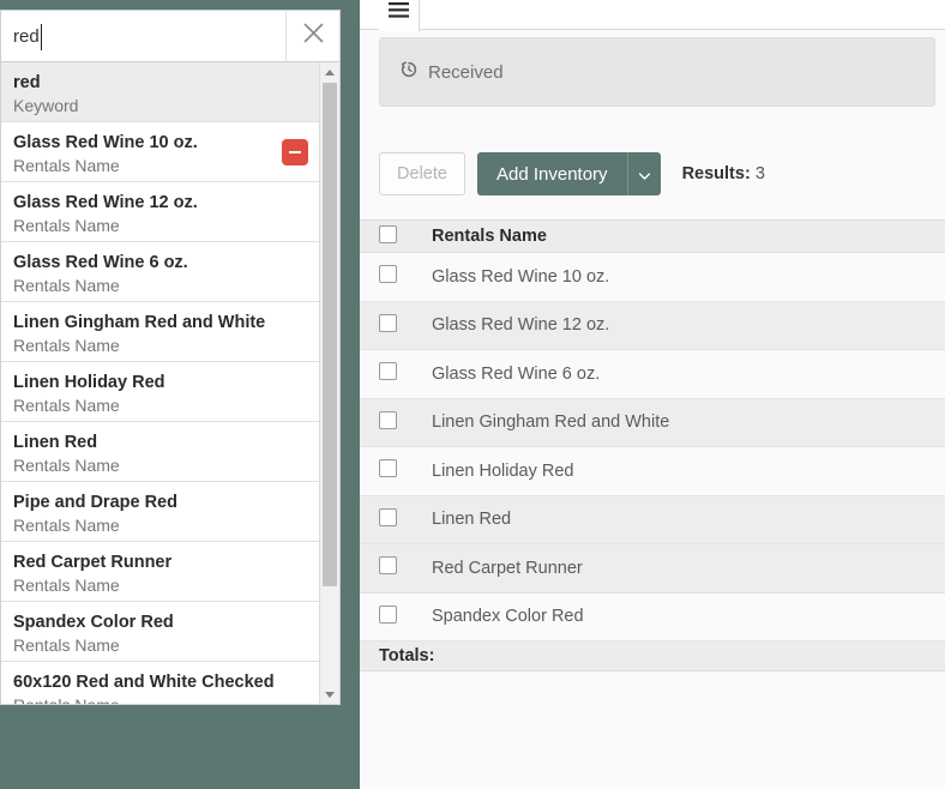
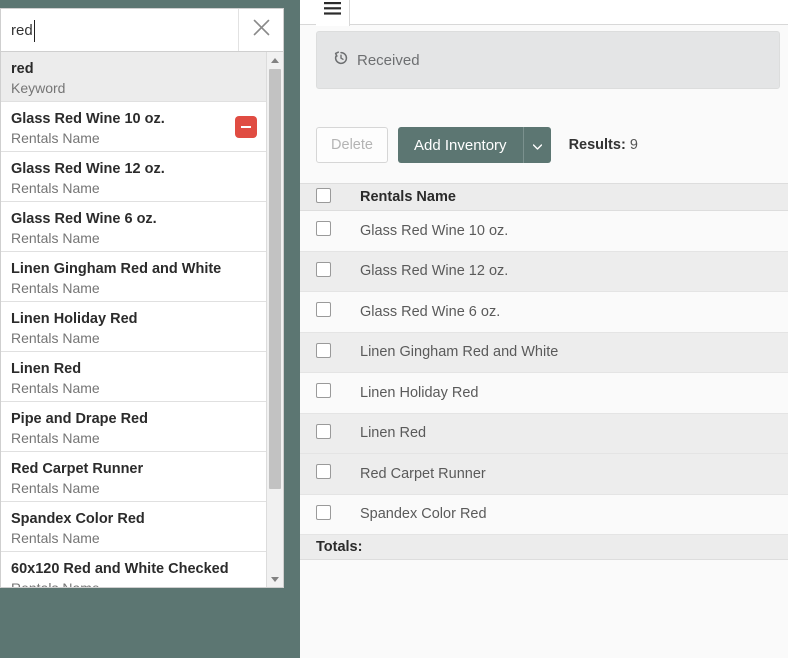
  Received
  Delete
  Add Inventory
- Results: 3
+ Results: 9
  	Rentals Name
  	Glass Red Wine 10 oz.
  	Glass Red Wine 12 oz.
  	Glass Red Wine 6 oz.
  	Linen Gingham Red and White
  	Linen Holiday Red
  	Linen Red
  	Red Carpet Runner
  	Spandex Color Red
  Totals:
  red
  red
  Keyword
  Glass Red Wine 10 oz.
  Rentals Name
  Glass Red Wine 12 oz.
  Rentals Name
  Glass Red Wine 6 oz.
  Rentals Name
  Linen Gingham Red and White
  Rentals Name
  Linen Holiday Red
  Rentals Name
  Linen Red
  Rentals Name
  Pipe and Drape Red
  Rentals Name
  Red Carpet Runner
  Rentals Name
  Spandex Color Red
  Rentals Name
  60x120 Red and White Checked
